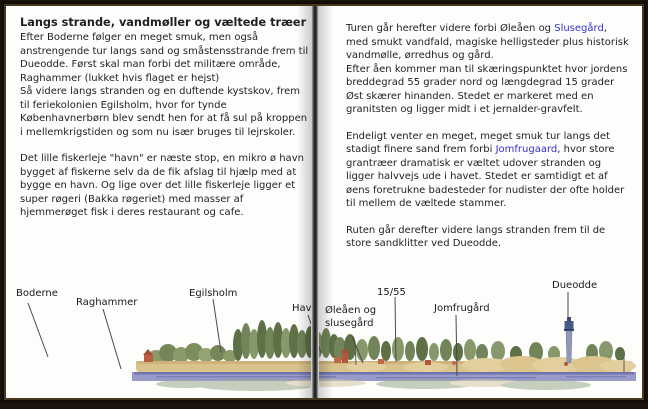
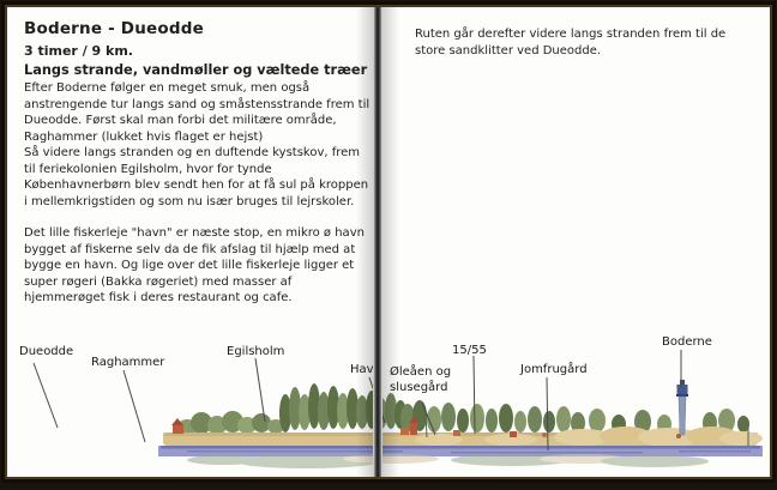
+ Boderne - Dueodde
+ 3 timer / 9 km.
  Langs strande, vandmøller og væltede træ
  Efter Boderne følger en meget smuk, men også
  anstrengende tur langs sand og småstensstrande frem
  Dueodde. Først skal man forbi det militære område,
  Raghammer (lukket hvis flaget er hejst)
  Så videre langs stranden og en duftende kystskov, frem
  til feriekolonien Egilsholm, hvor for tynde
  Københavnerbørn blev sendt hen for at få sul på kropp
  i mellemkrigstiden og som nu især bruges til lejrskoler.
  Det lille fiskerleje "havn" er næste stop, en mikro ø hav
  bygget af fiskerne selv da de fik afslag til hjælp med at
  bygge en havn. Og lige over det lille fiskerleje ligger et
  super røgeri (Bakka røgeriet) med masser af
  hjemmerøget fisk i deres restaurant og cafe.
- Turen går herefter videre forbi Øleåen og Slusegård,
- med smukt vandfald, magiske helligsteder plus historisk
- vandmølle, ørredhus og gård.
- Efter åen kommer man til skæringspunktet hvor jordens
- breddegrad 55 grader nord og længdegrad 15 grader
- Øst skærer hinanden. Stedet er markeret med en
- granitsten og ligger midt i et jernalder-gravfelt.
- Endeligt venter en meget, meget smuk tur langs det
- stadigt finere sand frem forbi Jomfrugaard, hvor store
- grantræer dramatisk er væltet udover stranden og
- ligger halvvejs ude i havet. Stedet er samtidigt et af
- øens foretrukne badesteder for nudister der ofte holder
- til mellem de væltede stammer.
  Ruten går derefter videre langs stranden frem til de
  store sandklitter ved Dueodde.
- Boderne
+ Dueodde
  Raghammer
  Egilsholm
  leåen og
  usegård
  15/55
  Jomfrugård
- Dueodde
+ Boderne
